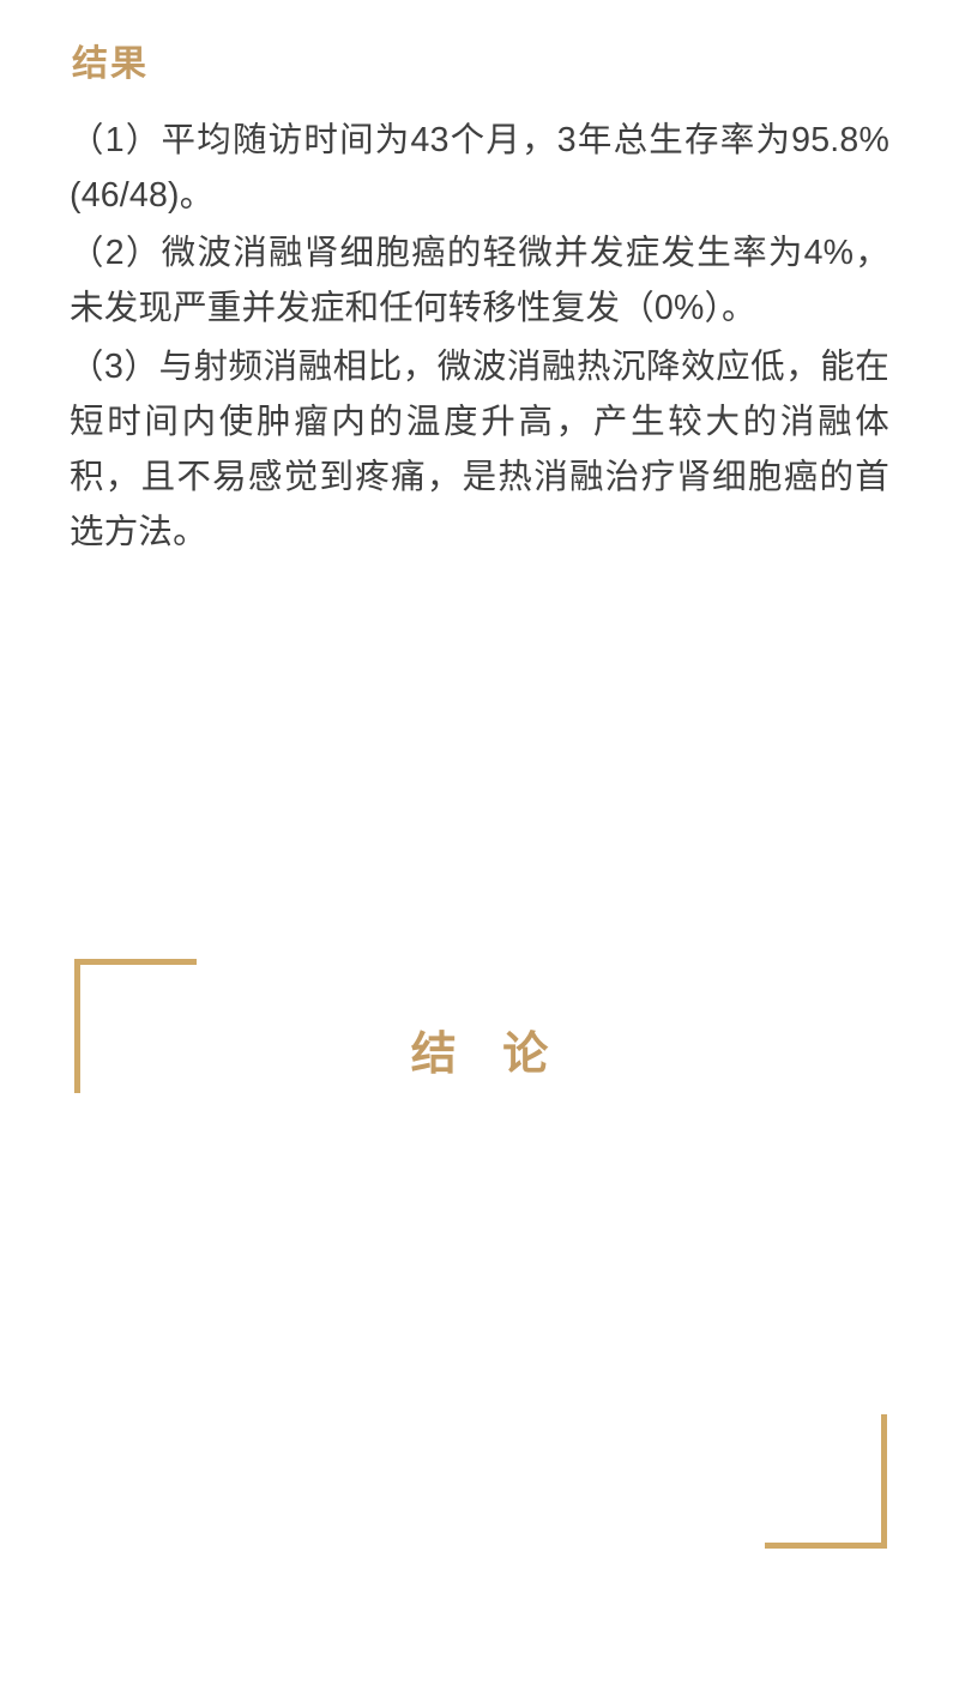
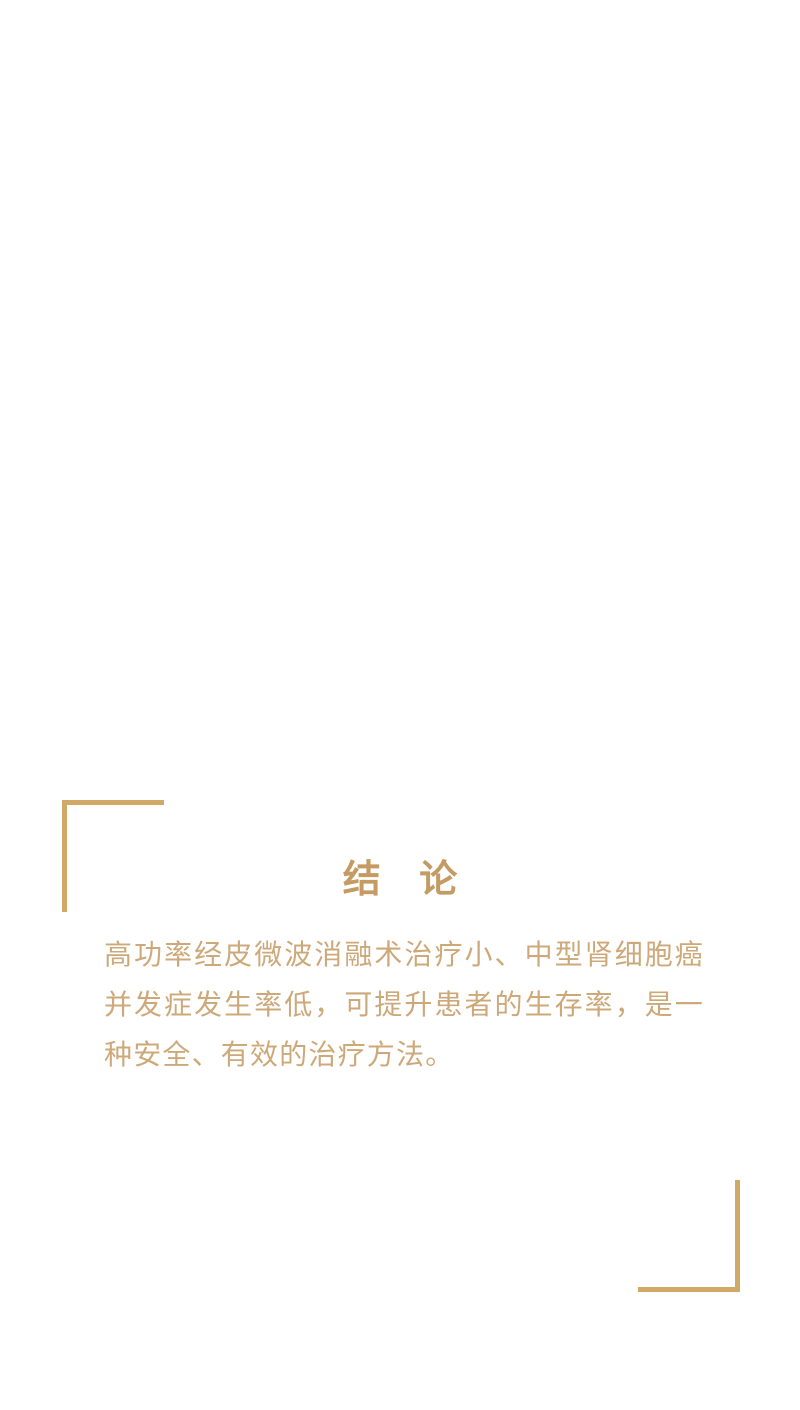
- 结果
- （1）平均随访时间为43个月，3年总生存率为95.8%(46/48)。
- （2）微波消融肾细胞癌的轻微并发症发生率为4%，未发现严重并发症和任何转移性复发（0%）。
- （3）与射频消融相比，微波消融热沉降效应低，能在短时间内使肿瘤内的温度升高，产生较大的消融体积，且不易感觉到疼痛，是热消融治疗肾细胞癌的首选方法。
  结 论
+ 高功率经皮微波消融术治疗小、中型肾细胞癌并发症发生率低，可提升患者的生存率，是一种安全、有效的治疗方法。
